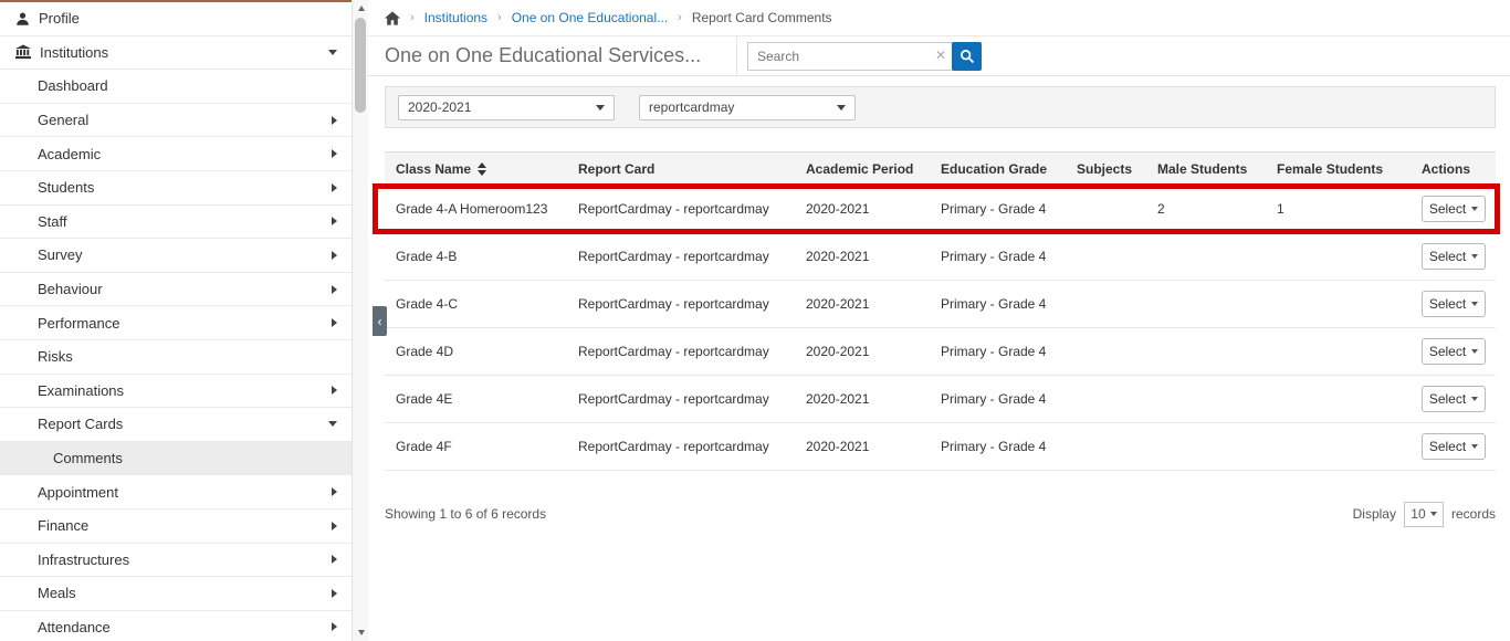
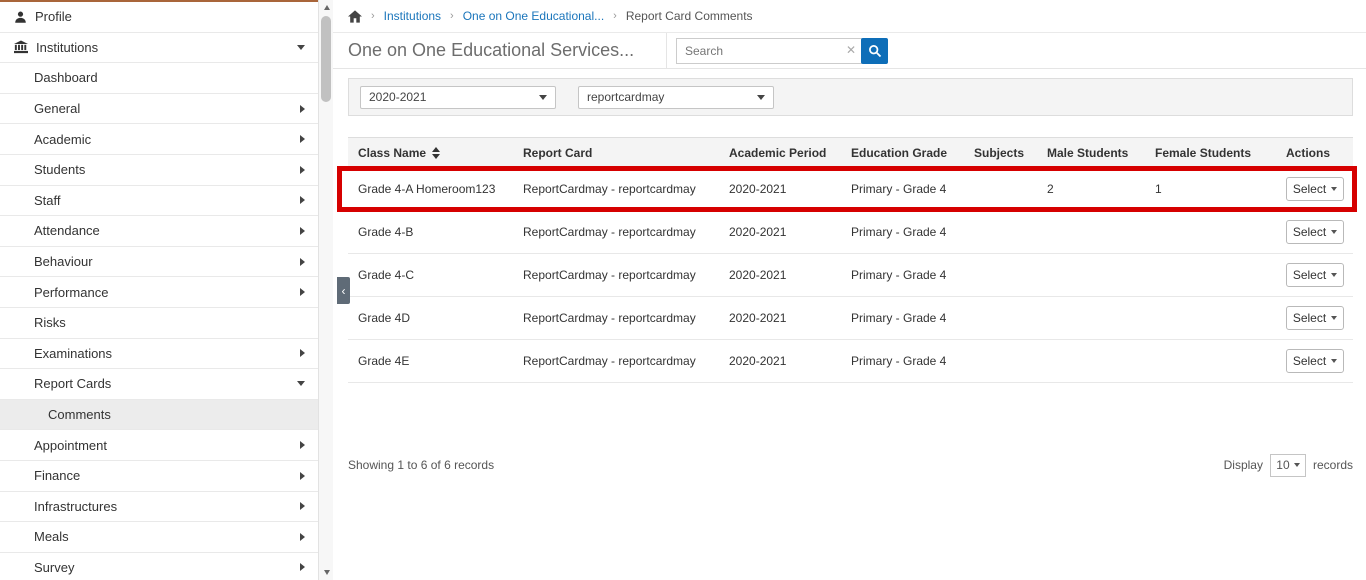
  Profile
  Institutions
  Dashboard
  General
  Academic
  Students
  Staff
- Survey
+ Attendance
  Behaviour
  Performance
  Risks
  Examinations
  Report Cards
  Comments
  Appointment
  Finance
  Infrastructures
  Meals
- Attendance
+ Survey
  ›
  Institutions
  ›
  One on One Educational...
  ›
  Report Card Comments
  One on One Educational Services...
  Search
  ✕
  2020-2021
  reportcardmay
  Class Name	Report Card	Academic Period	Education Grade	Subjects	Male Students	Female Students	Actions
  Grade 4-A Homeroom123	ReportCardmay - reportcardmay	2020-2021	Primary - Grade 4		2	1	Select
  Grade 4-B	ReportCardmay - reportcardmay	2020-2021	Primary - Grade 4				Select
  Grade 4-C	ReportCardmay - reportcardmay	2020-2021	Primary - Grade 4				Select
  Grade 4D	ReportCardmay - reportcardmay	2020-2021	Primary - Grade 4				Select
  Grade 4E	ReportCardmay - reportcardmay	2020-2021	Primary - Grade 4				Select
- Grade 4F	ReportCardmay - reportcardmay	2020-2021	Primary - Grade 4				Select
  Showing 1 to 6 of 6 records
  Display
  10
  records
  ‹
